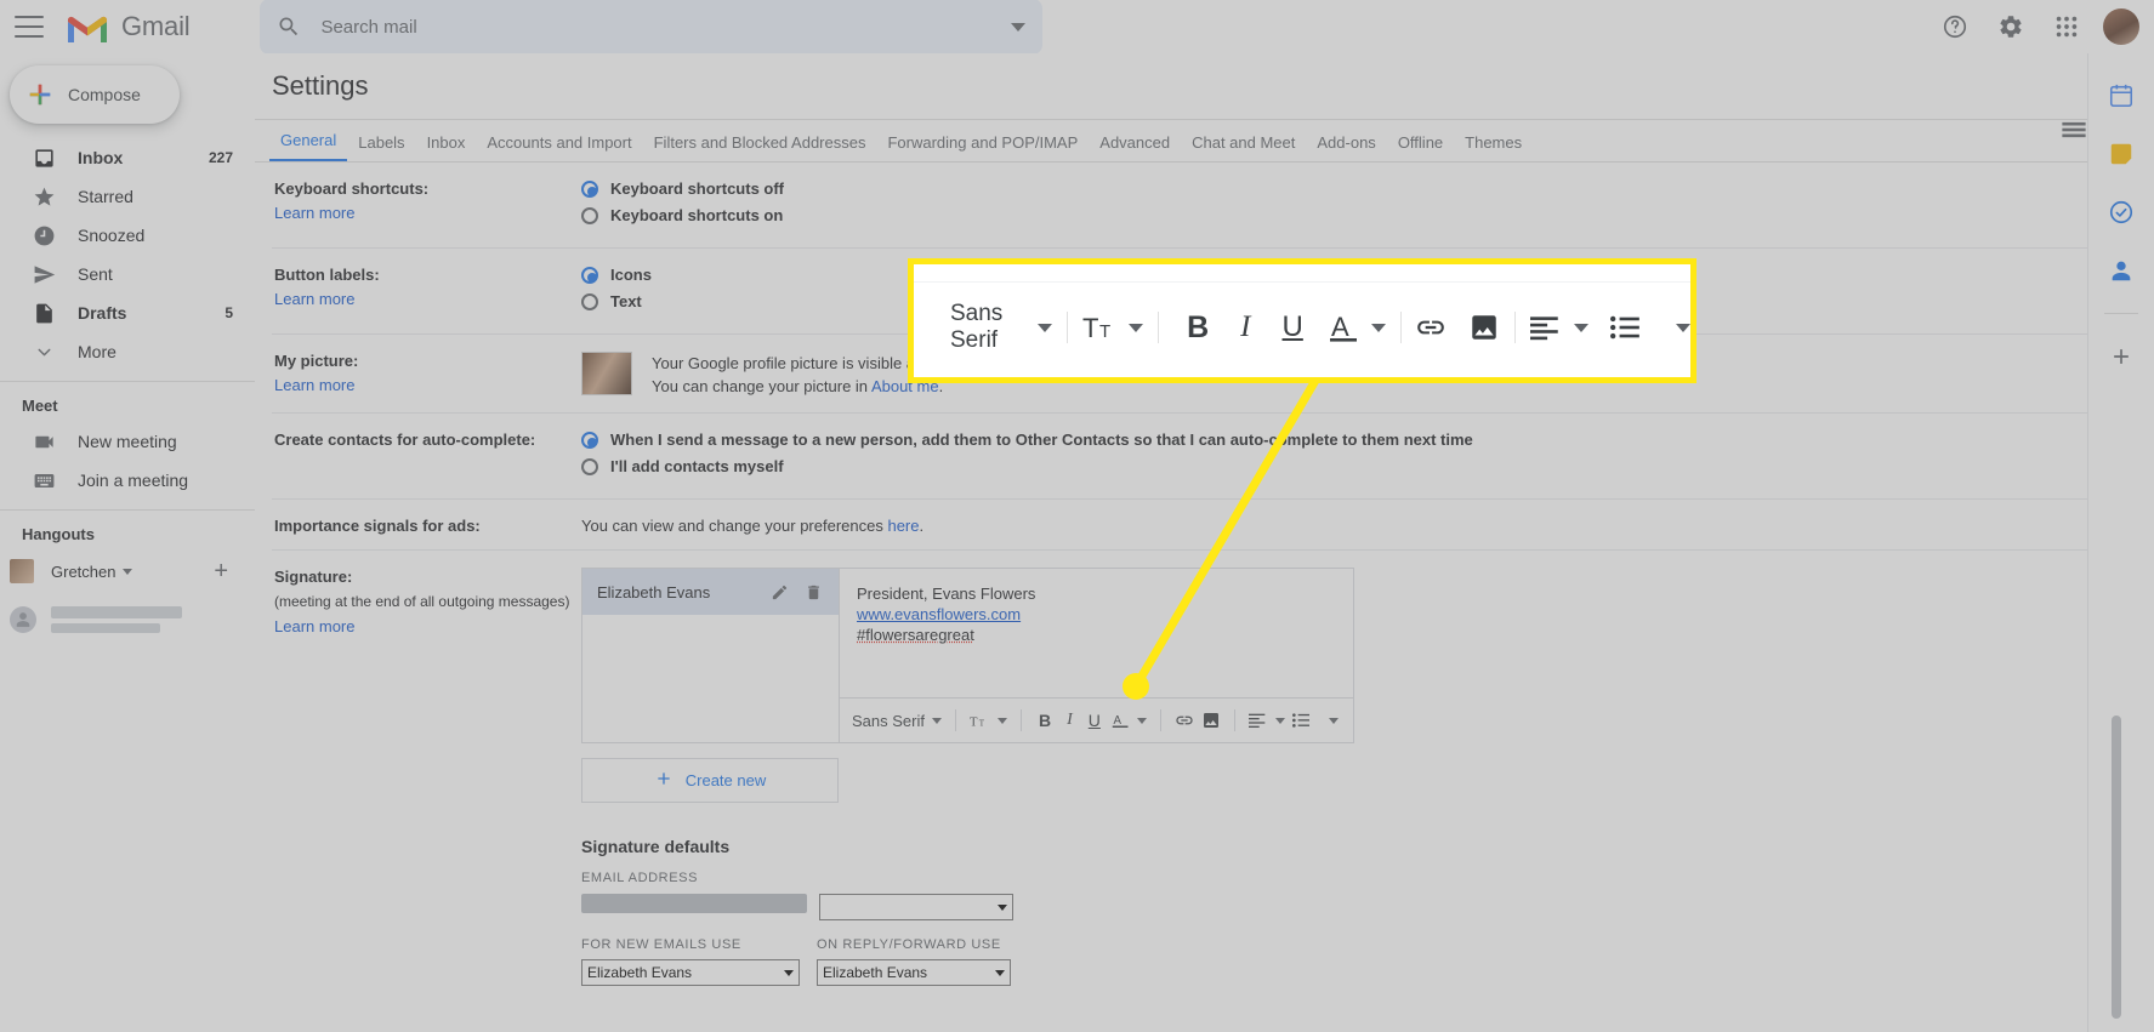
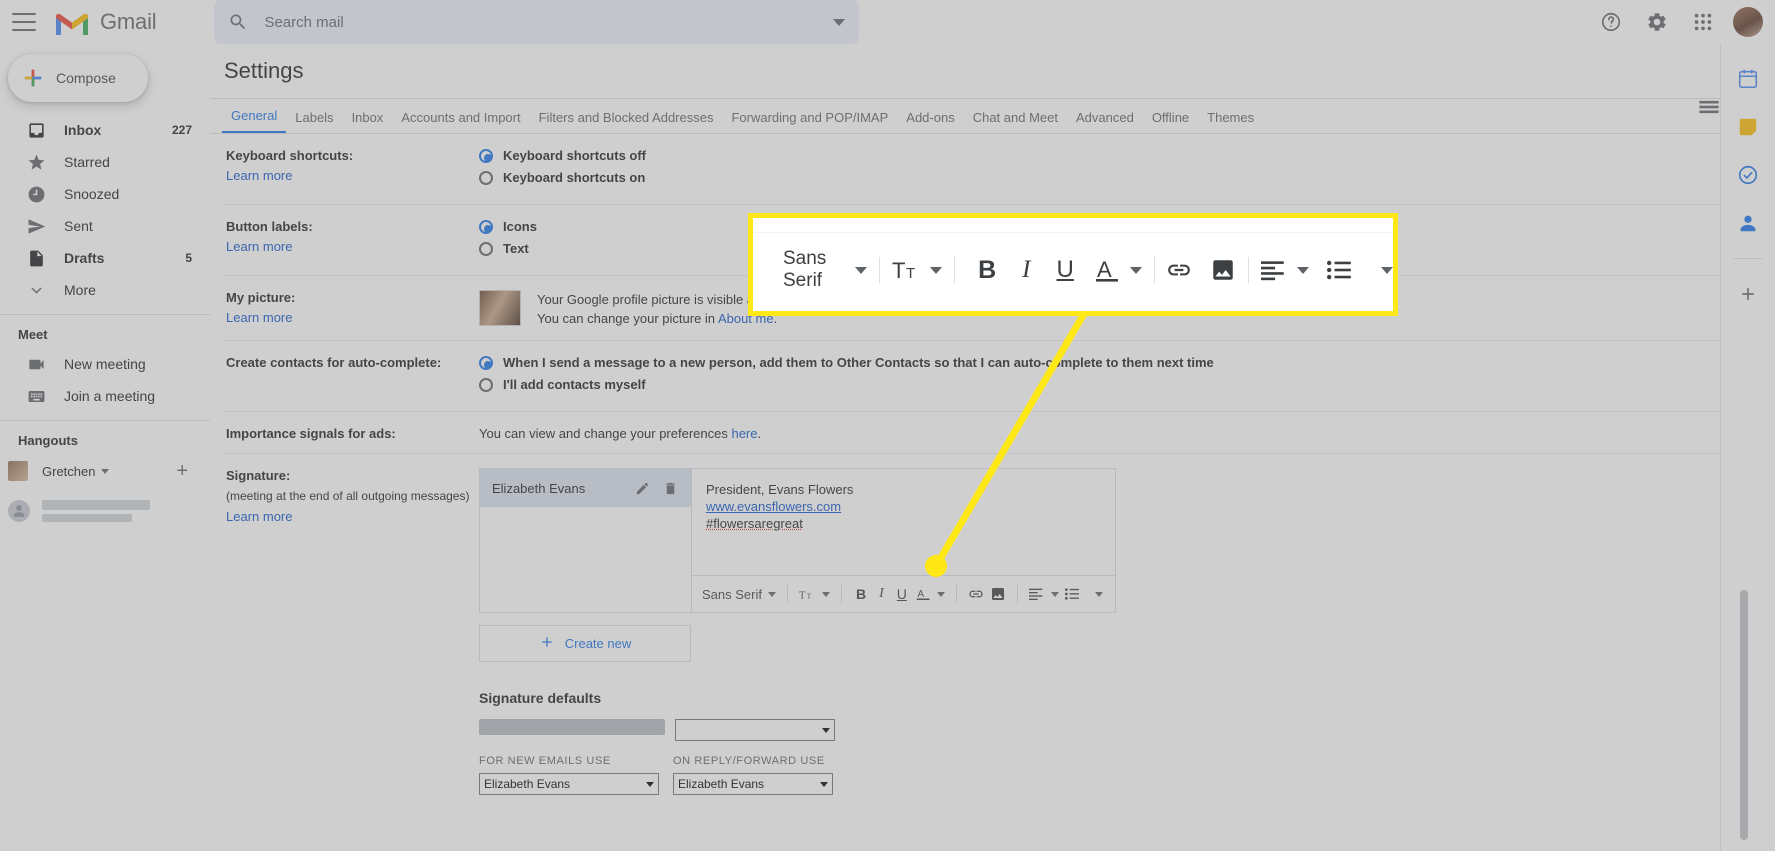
  Gmail
  Search mail
  Compose
  Inbox
  227
  Starred
  Snoozed
  Sent
  Drafts
  5
  More
  Meet
  New meeting
  Join a meeting
  Hangouts
  Gretchen
  +
  Settings
  General
  Labels
  Inbox
  Accounts and Import
  Filters and Blocked Addresses
  Forwarding and POP/IMAP
- Advanced
+ Add-ons
  Chat and Meet
- Add-ons
+ Advanced
  Offline
  Themes
  Keyboard shortcuts:
  Learn more
  Keyboard shortcuts off
  Keyboard shortcuts on
  Button labels:
  Learn more
  Icons
  Text
  My picture:
  Learn more
  You can change your picture in About me.
  Create contacts for auto-complete:
  When I send a message to a new person, add them to Other Contacts so that I can auto-cmplete to them next time
  I'll add contacts myself
  Importance signals for ads:
  You can view and change your preferences here.
  Signature:
  (meeting at the end of all outgoing messages)
  Learn more
  Elizabeth Evans
  President, Evans Flowers
  www.evansflowers.com
  #flowersaregreat
  Sans Serif
  T
  T
  B
  I
  U
  A
  Create new
  Signature defaults
- EMAIL ADDRESS
  FOR NEW EMAILS USE
  Elizabeth Evans
  ON REPLY/FORWARD USE
  Elizabeth Evans
  Sans Serif
  T
  T
  B
  I
  U
  A
